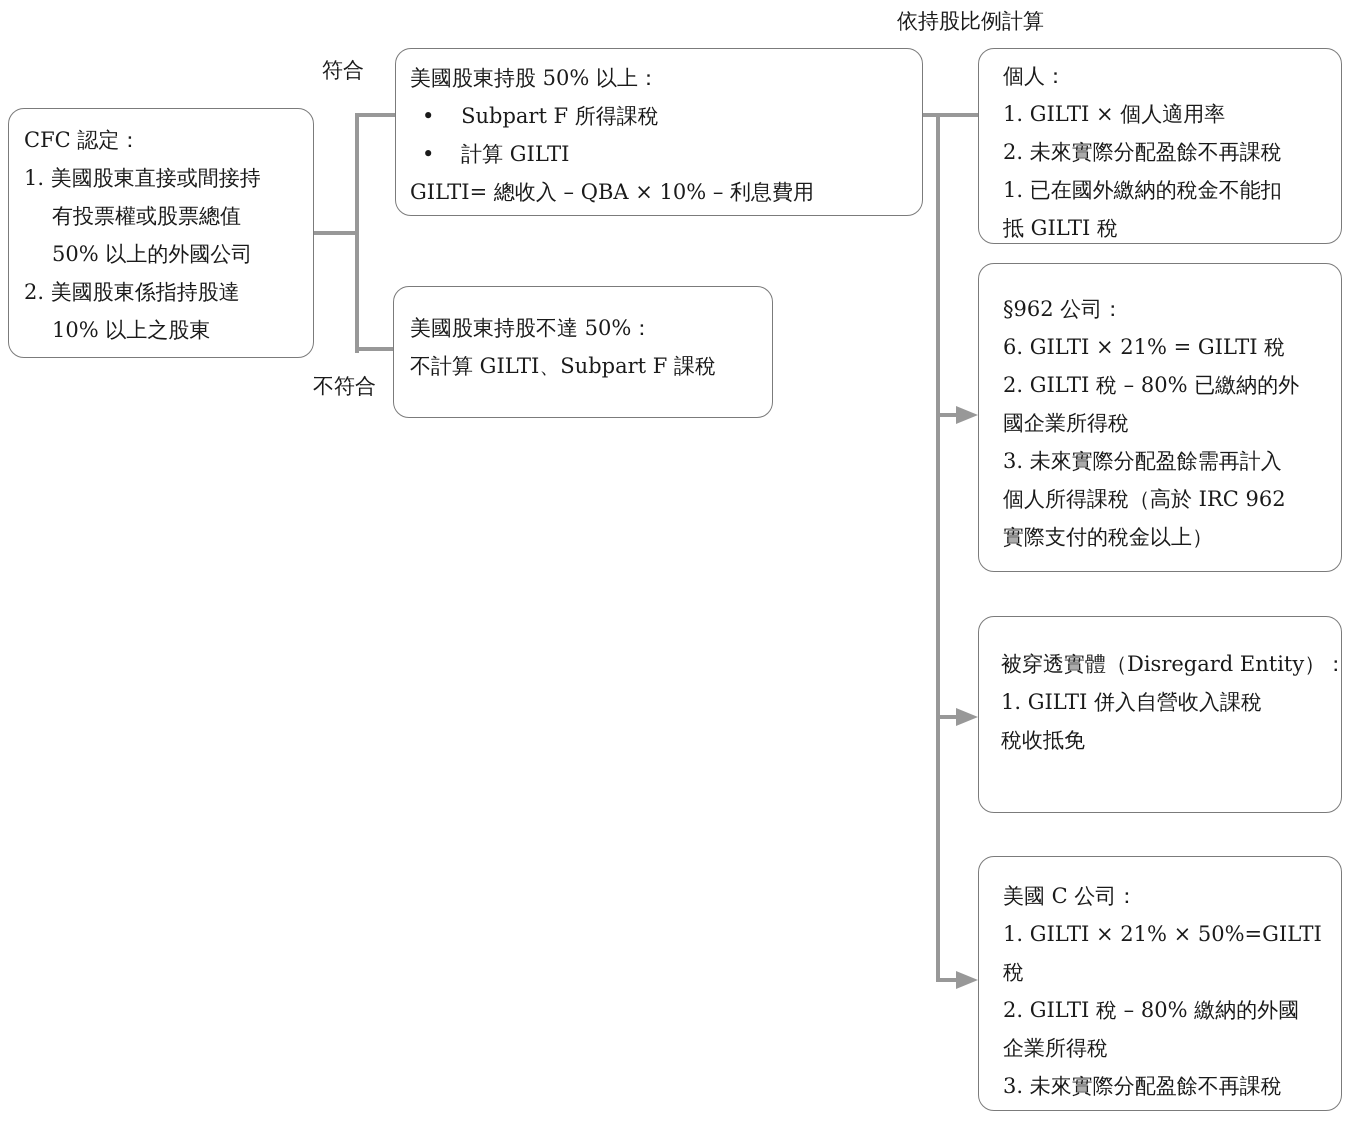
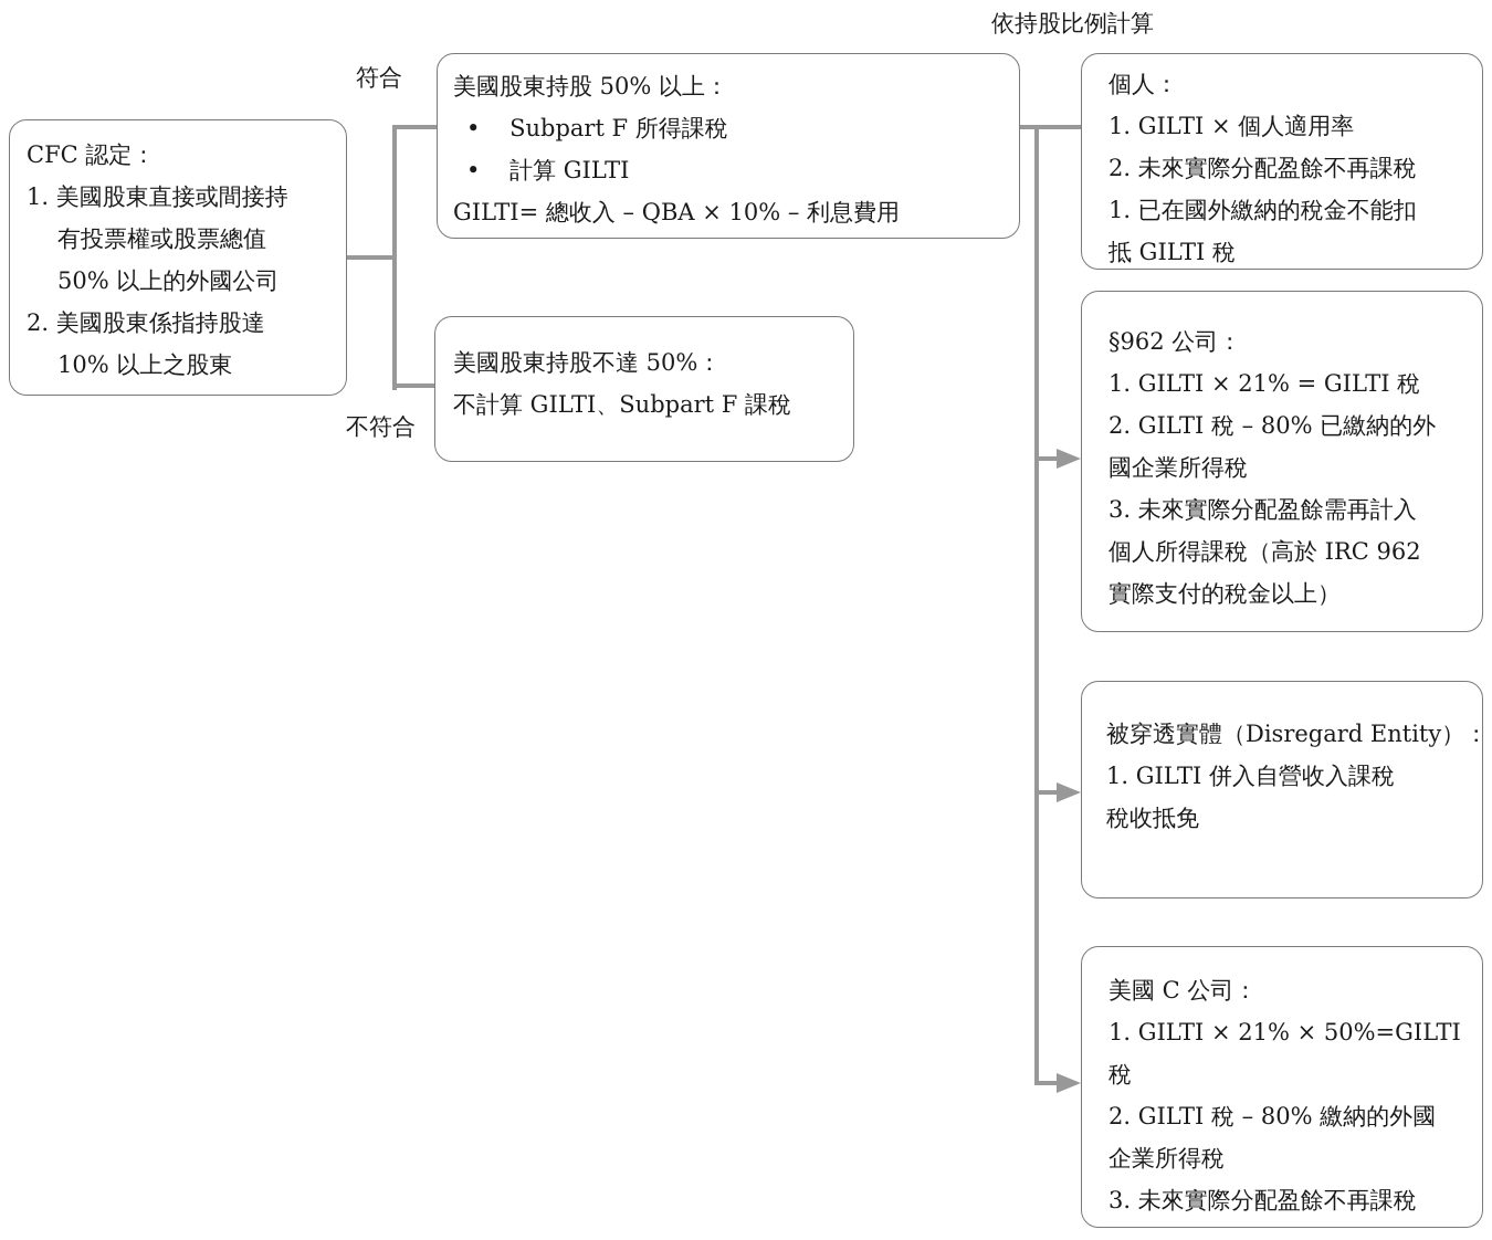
  依持股比例計算
  符合
  不符合
  CFC 認定：
  1. 美國股東直接或間接持
  有投票權或股票總值
  50% 以上的外國公司
  2. 美國股東係指持股達
  10% 以上之股東
  美國股東持股 50% 以上：
  • Subpart F 所得課稅
  • 計算 GILTI
  GILTI= 總收入 – QBA × 10% – 利息費用
  美國股東持股不達 50%：
  不計算 GILTI、Subpart F 課稅
  個人：
  1. GILTI × 個人適用率
  2. 未來實際分配盈餘不再課稅
  1. 已在國外繳納的稅金不能扣
  抵 GILTI 稅
  §962 公司：
- 6. GILTI × 21% = GILTI 稅
+ 1. GILTI × 21% = GILTI 稅
  2. GILTI 稅 – 80% 已繳納的外
  國企業所得稅
  3. 未來實際分配盈餘需再計入
  個人所得課稅（高於 IRC 962
  實際支付的稅金以上）
  被穿透實體（Disregard Entity）：
  1. GILTI 併入自營收入課稅
  稅收抵免
  美國 C 公司：
  1. GILTI × 21% × 50%=GILTI
  稅
  2. GILTI 稅 – 80% 繳納的外國
  企業所得稅
  3. 未來實際分配盈餘不再課稅
